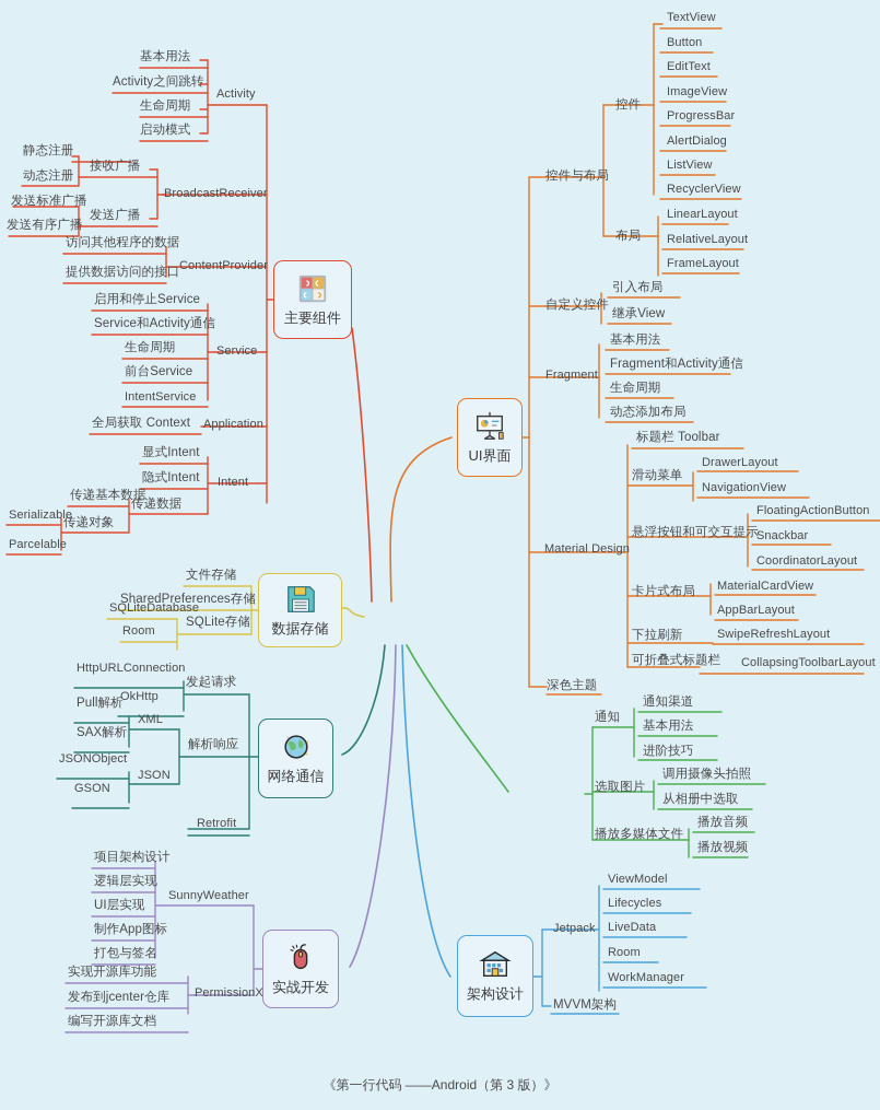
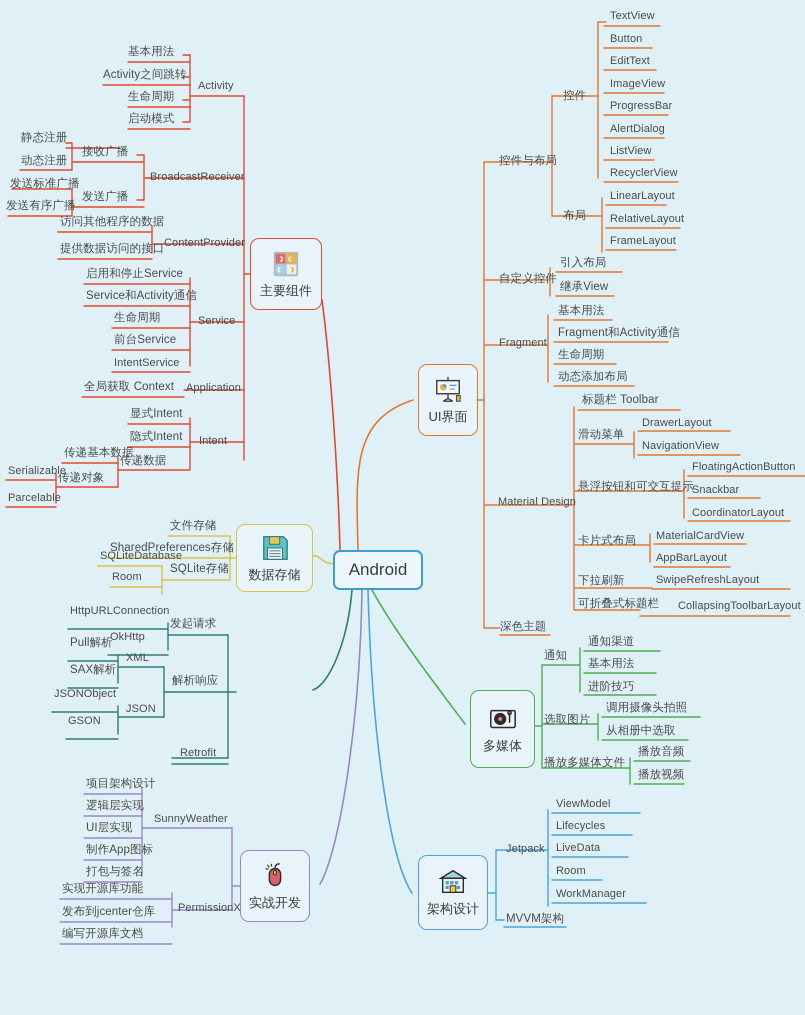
+ Android
  主要组件
  数据存储
- 网络通信
  实战开发
  UI界面
+ 多媒体
  架构设计
  基本用法
  Activity之间跳转
  生命周期
  启动模式
  Activity
  静态注册
  动态注册
  接收广播
  发送标准广播
  发送有序广播
  发送广播
  BroadcastReceiver
  访问其他程序的数据
  提供数据访问的接口
  ContentProvider
  启用和停止Service
  Service和Activity通信
  生命周期
  前台Service
  IntentService
  Service
  全局获取 Context
  Application
  显式Intent
  隐式Intent
  传递基本数据
  Serializable
  Parcelable
  传递对象
  传递数据
  Intent
  文件存储
  SharedPreferences存储
  SQLiteDatabase
  Room
  SQLite存储
  HttpURLConnection
  OkHttp
  发起请求
  Pull解析
  SAX解析
  XML
  JSONObject
  GSON
  JSON
  解析响应
  Retrofit
  项目架构设计
  逻辑层实现
  UI层实现
  制作App图标
  打包与签名
  SunnyWeather
  实现开源库功能
  发布到jcenter仓库
  编写开源库文档
  PermissionX
  TextView
  Button
  EditText
  ImageView
  ProgressBar
  AlertDialog
  ListView
  RecyclerView
  控件
  LinearLayout
  RelativeLayout
  FrameLayout
  布局
  控件与布局
  引入布局
  继承View
  自定义控件
  基本用法
  Fragment和Activity通信
  生命周期
  动态添加布局
  Fragment
  标题栏 Toolbar
  DrawerLayout
  NavigationView
  滑动菜单
  FloatingActionButton
  Snackbar
  CoordinatorLayout
  悬浮按钮和可交互提示
  MaterialCardView
  AppBarLayout
  卡片式布局
  SwipeRefreshLayout
  下拉刷新
  CollapsingToolbarLayout
  可折叠式标题栏
  Material Design
  深色主题
  通知渠道
  基本用法
  进阶技巧
  通知
  调用摄像头拍照
  从相册中选取
  选取图片
  播放音频
  播放视频
  播放多媒体文件
  ViewModel
  Lifecycles
  LiveData
  Room
  WorkManager
  Jetpack
  MVVM架构
- 《第一行代码 ——Android（第 3 版）》
